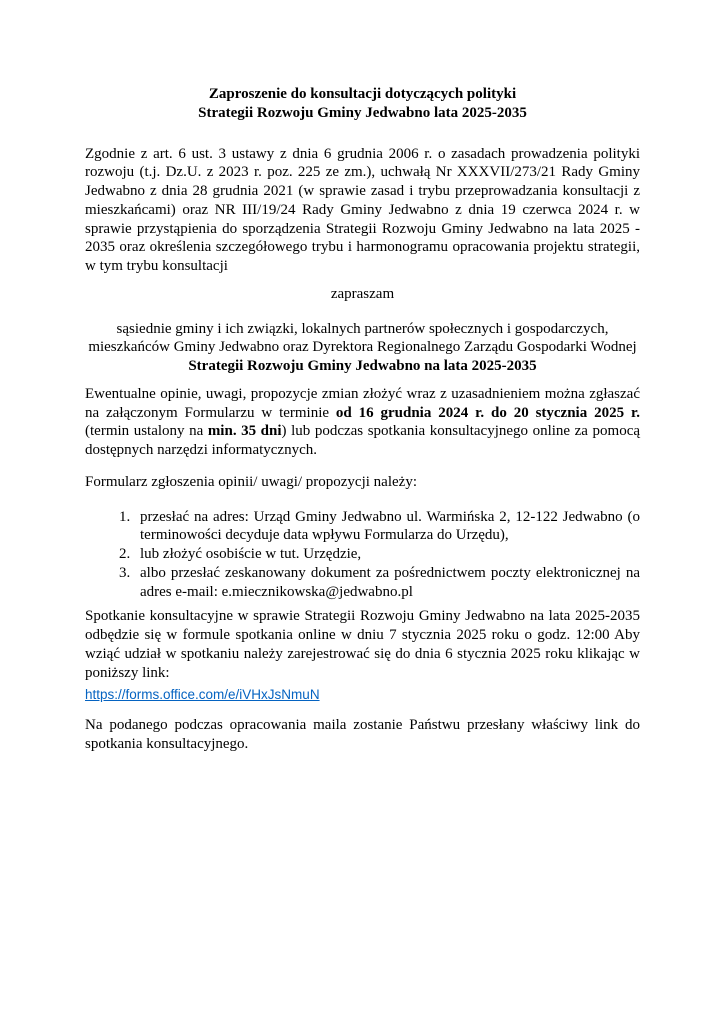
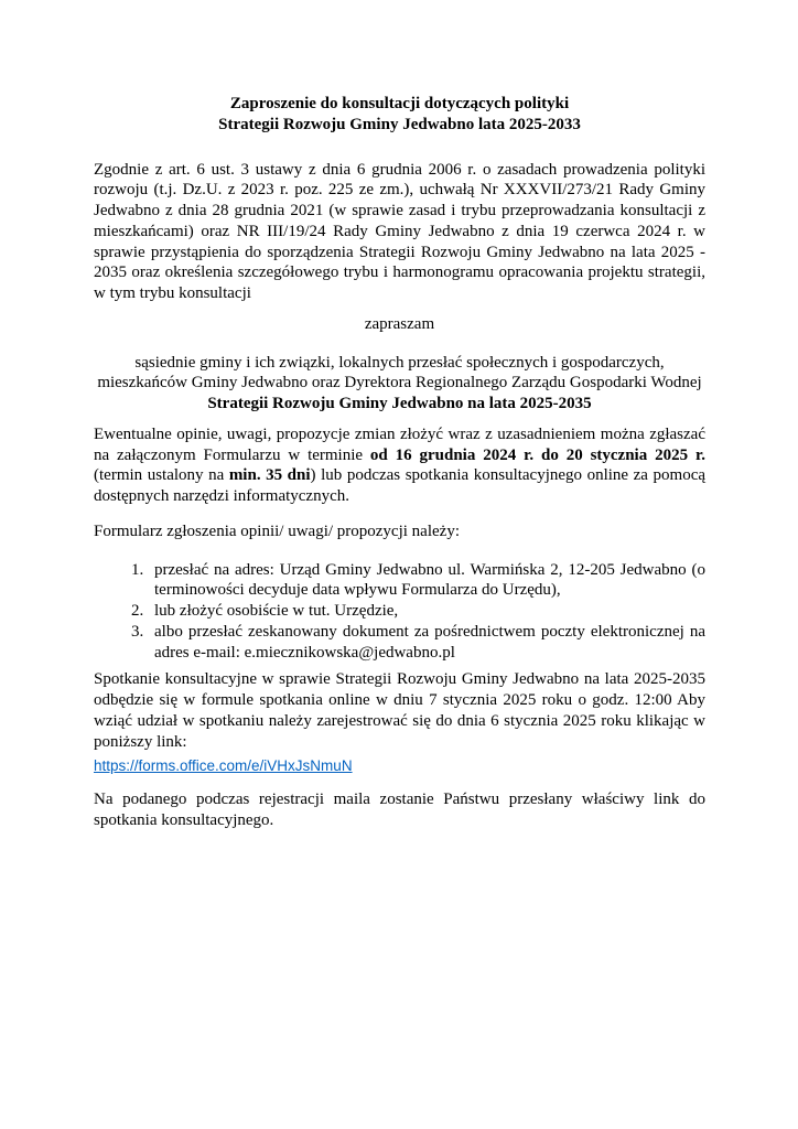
  Zaproszenie do konsultacji dotyczących polityki
- Strategii Rozwoju Gminy Jedwabno lata 2025-2035
+ Strategii Rozwoju Gminy Jedwabno lata 2025-2033
  Zgodnie z art. 6 ust. 3 ustawy z dnia 6 grudnia 2006 r. o zasadach prowadzenia polityki rozwoju (t.j. Dz.U. z 2023 r. poz. 225 ze zm.), uchwałą Nr XXXVII/273/21 Rady Gminy Jedwabno z dnia 28 grudnia 2021 (w sprawie zasad i trybu przeprowadzania konsultacji z mieszkańcami) oraz NR III/19/24 Rady Gminy Jedwabno z dnia 19 czerwca 2024 r. w sprawie przystąpienia do sporządzenia Strategii Rozwoju Gminy Jedwabno na lata 2025 - 2035 oraz określenia szczegółowego trybu i harmonogramu opracowania projektu strategii, w tym trybu konsultacji
  zapraszam
- sąsiednie gminy i ich związki, lokalnych partnerów społecznych i gospodarczych, mieszkańców Gminy Jedwabno oraz Dyrektora Regionalnego Zarządu Gospodarki Wodnej
+ sąsiednie gminy i ich związki, lokalnych przesłać społecznych i gospodarczych, mieszkańców Gminy Jedwabno oraz Dyrektora Regionalnego Zarządu Gospodarki Wodnej
  Strategii Rozwoju Gminy Jedwabno na lata 2025-2035
  Ewentualne opinie, uwagi, propozycje zmian złożyć wraz z uzasadnieniem można zgłaszać na załączonym Formularzu w terminie od 16 grudnia 2024 r. do 20 stycznia 2025 r. (termin ustalony na min. 35 dni) lub podczas spotkania konsultacyjnego online za pomocą dostępnych narzędzi informatycznych.
  Formularz zgłoszenia opinii/ uwagi/ propozycji należy:
  1.
- przesłać na adres: Urząd Gminy Jedwabno ul. Warmińska 2, 12-122 Jedwabno (o terminowości decyduje data wpływu Formularza do Urzędu),
+ przesłać na adres: Urząd Gminy Jedwabno ul. Warmińska 2, 12-205 Jedwabno (o terminowości decyduje data wpływu Formularza do Urzędu),
  2.
  lub złożyć osobiście w tut. Urzędzie,
  3.
  albo przesłać zeskanowany dokument za pośrednictwem poczty elektronicznej na adres e-mail: e.miecznikowska@jedwabno.pl
  Spotkanie konsultacyjne w sprawie Strategii Rozwoju Gminy Jedwabno na lata 2025-2035 odbędzie się w formule spotkania online w dniu 7 stycznia 2025 roku o godz. 12:00 Aby wziąć udział w spotkaniu należy zarejestrować się do dnia 6 stycznia 2025 roku klikając w poniższy link:
  https://forms.office.com/e/iVHxJsNmuN
- Na podanego podczas opracowania maila zostanie Państwu przesłany właściwy link do spotkania konsultacyjnego.
+ Na podanego podczas rejestracji maila zostanie Państwu przesłany właściwy link do spotkania konsultacyjnego.
